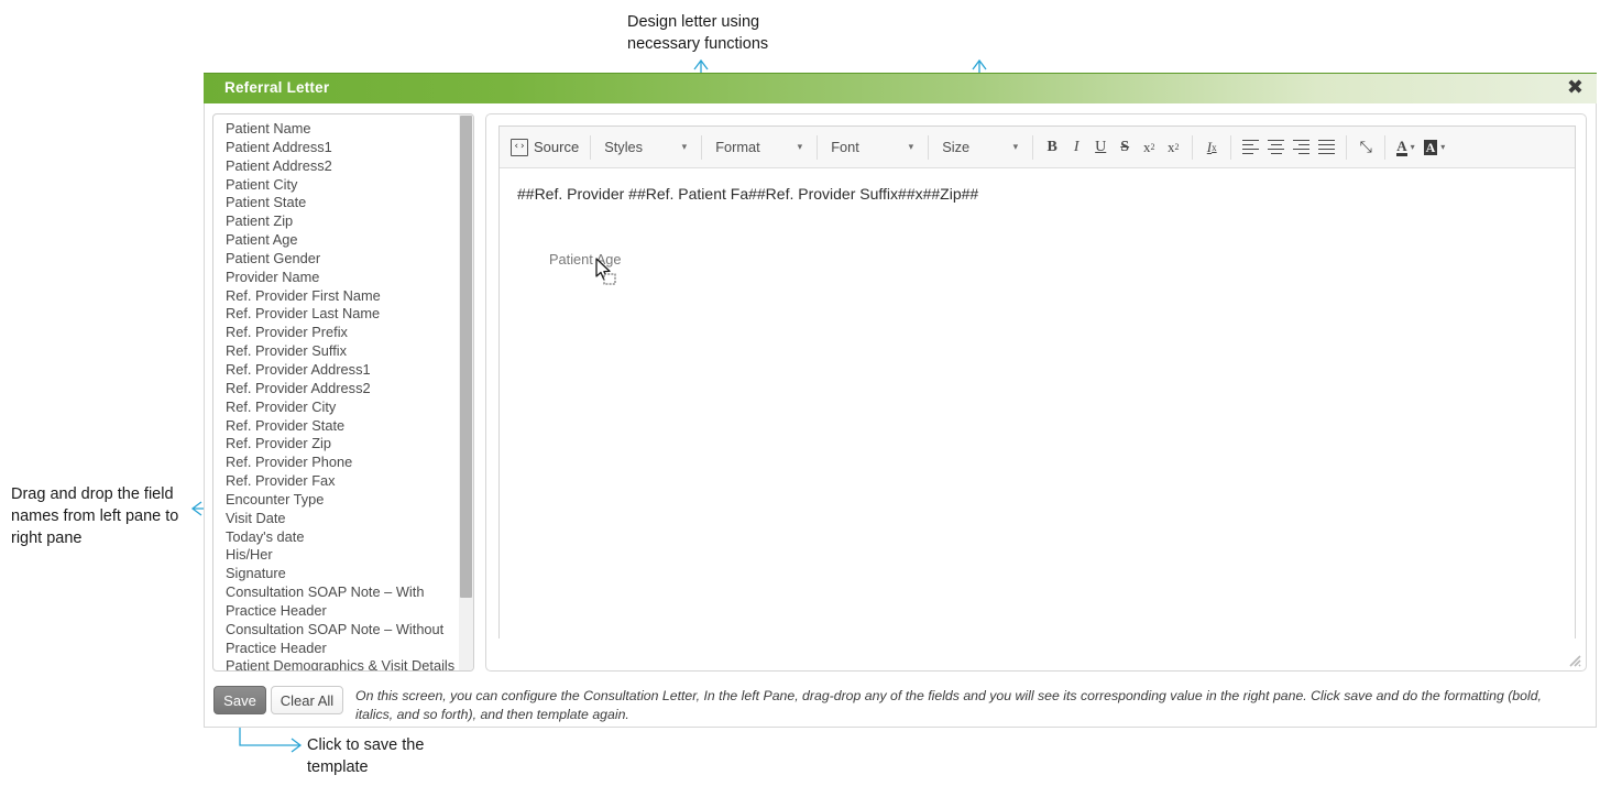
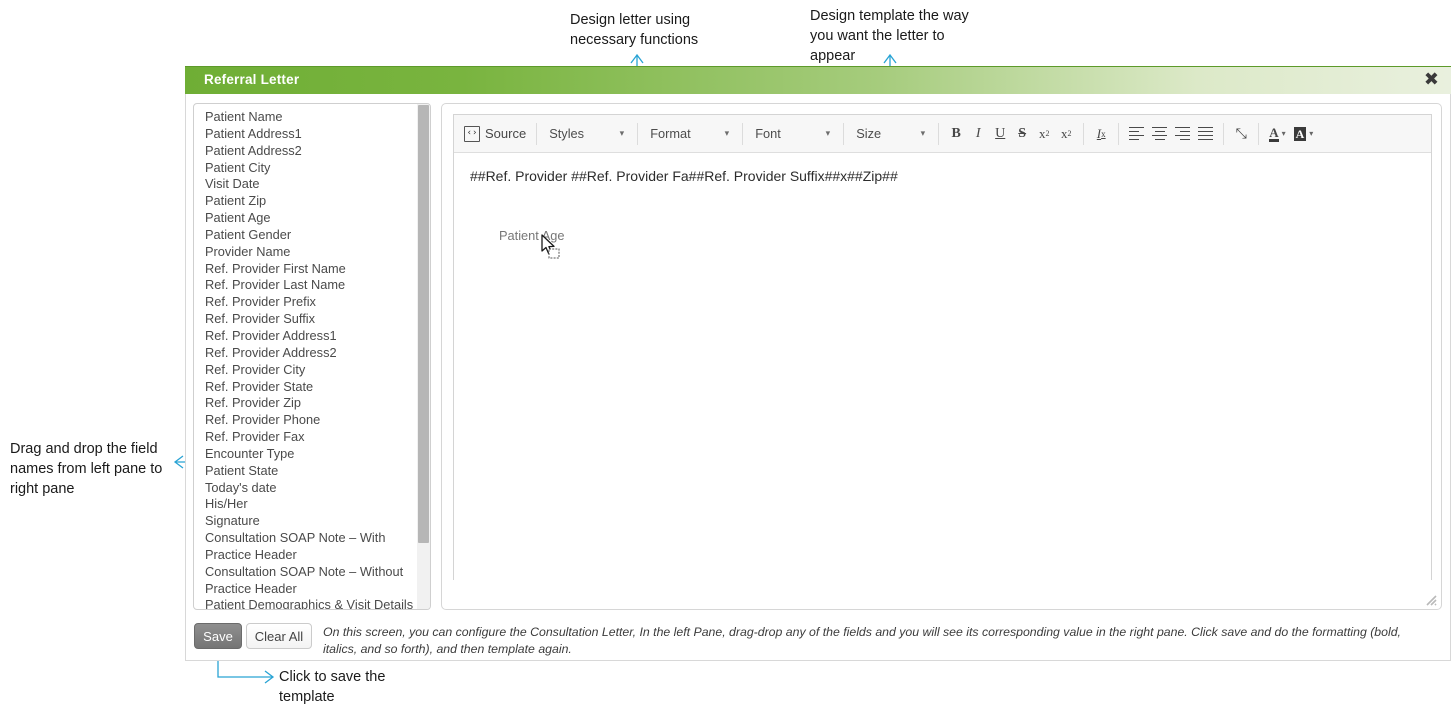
  Design letter using
  necessary functions
+ Design template the way
+ you want the letter to
+ appear
  Drag and drop the field
  names from left pane to
  right pane
  Click to save the
  template
  Referral Letter
  ✖
  Patient Name
  Patient Address1
  Patient Address2
  Patient City
- Patient State
+ Visit Date
  Patient Zip
  Patient Age
  Patient Gender
  Provider Name
  Ref. Provider First Name
  Ref. Provider Last Name
  Ref. Provider Prefix
  Ref. Provider Suffix
  Ref. Provider Address1
  Ref. Provider Address2
  Ref. Provider City
  Ref. Provider State
  Ref. Provider Zip
  Ref. Provider Phone
  Ref. Provider Fax
  Encounter Type
- Visit Date
+ Patient State
  Today's date
  His/Her
  Signature
  Consultation SOAP Note – With
  Practice Header
  Consultation SOAP Note – Without
  Practice Header
  Patient Demographics & Visit Details
  ‹›
  Source
  Styles
  ▾
  Format
  ▾
  Font
  ▾
  Size
  ▾
  B
  I
  U
  S
  x
  2
  x
  2
  I
  x
  ⤡
  A
  ▾
  A
  ▾
- ##Ref. Provider ##Ref. Patient Fa##Ref. Provider Suffix##x##Zip##
+ ##Ref. Provider ##Ref. Provider Fa##Ref. Provider Suffix##x##Zip##
  Patient Age
  Save
  Clear All
  On this screen, you can configure the Consultation Letter, In the left Pane, drag-drop any of the fields and you will see its corresponding value in the right pane. Click save and do the formatting (bold, italics, and so forth), and then template again.
